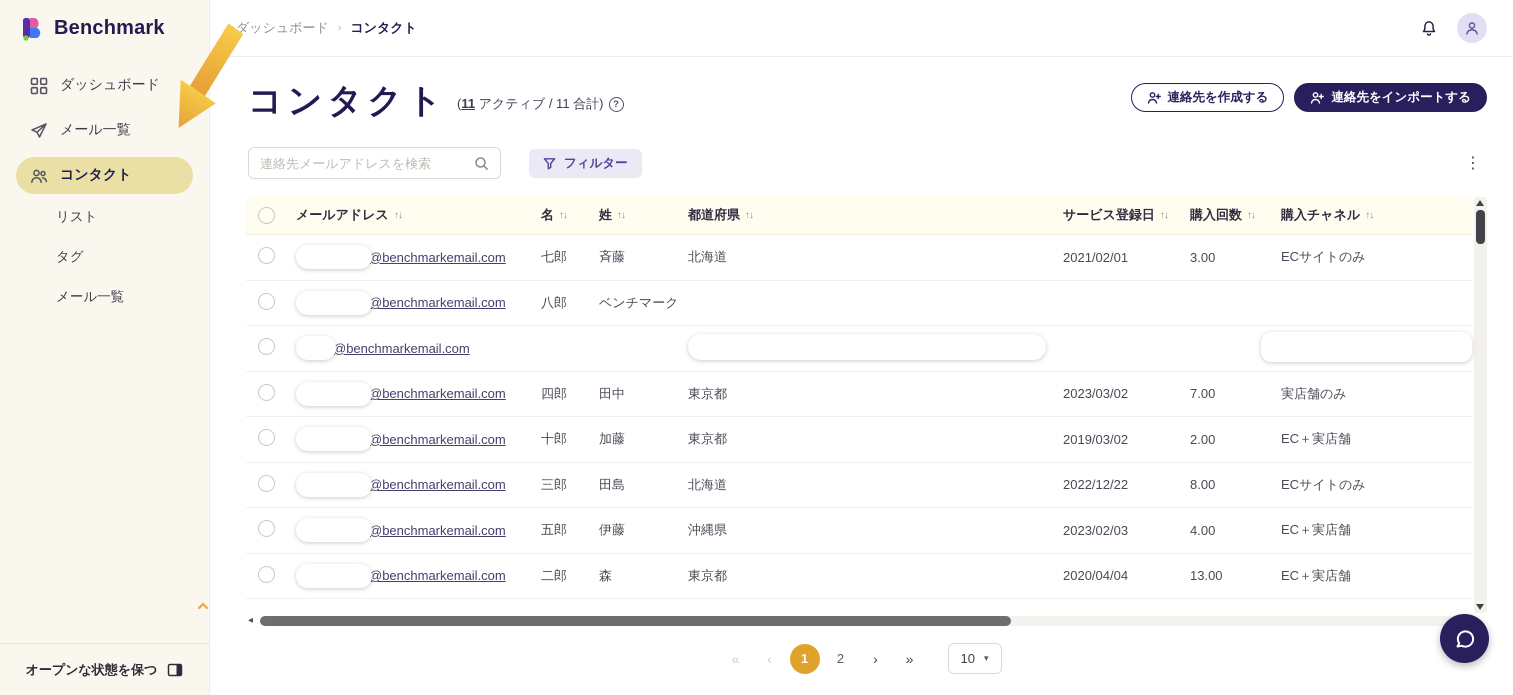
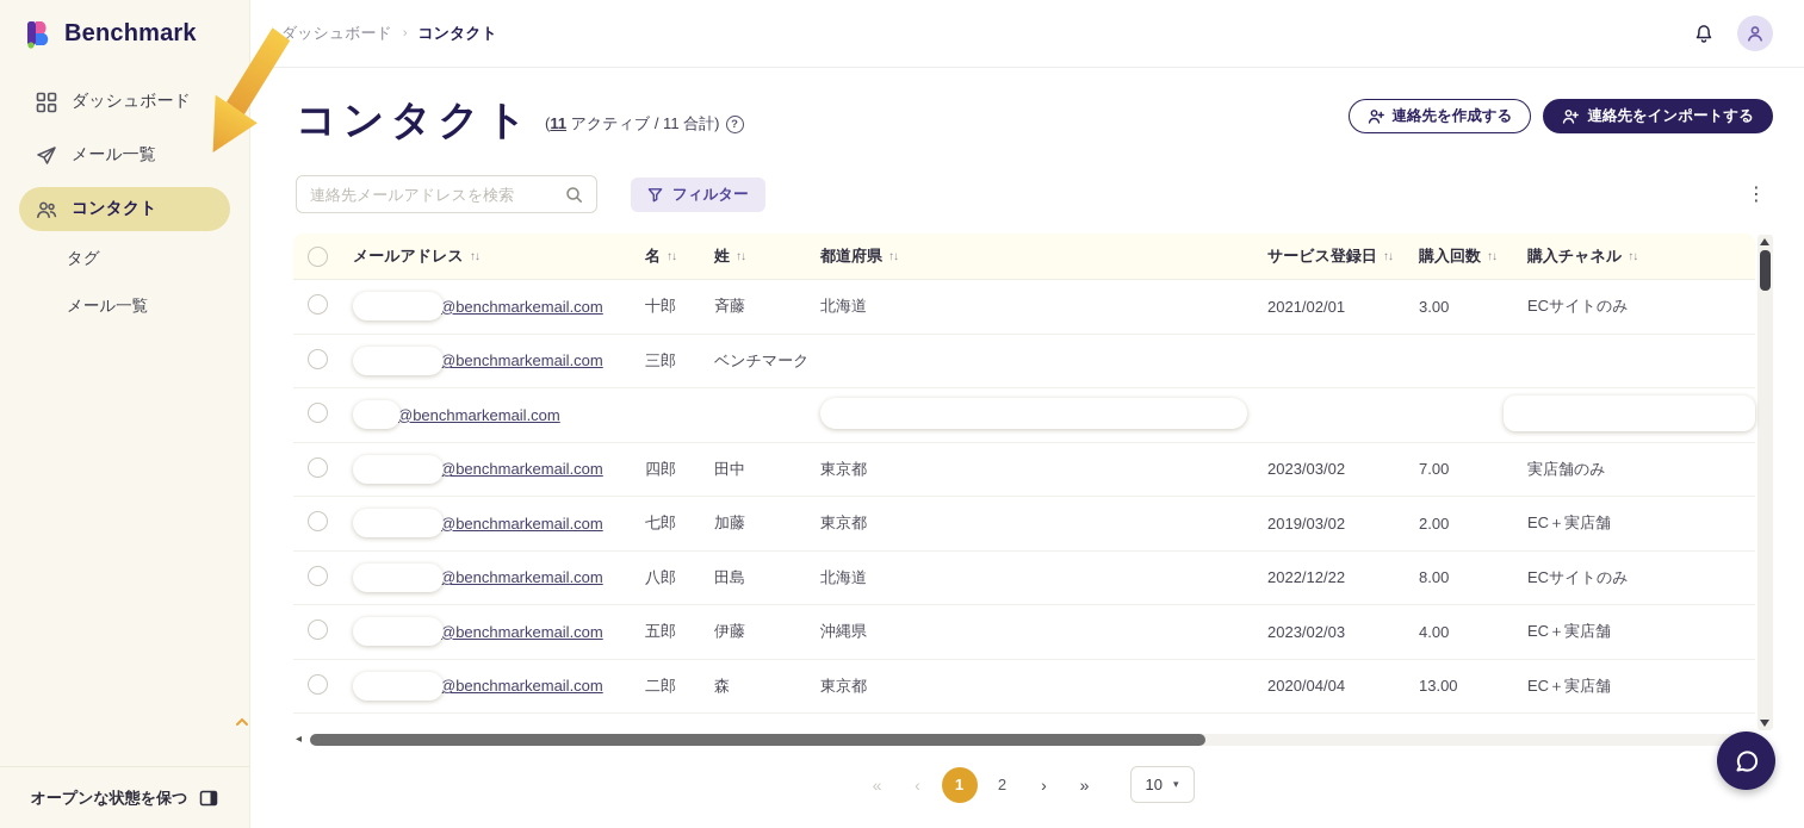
  Benchmark
  ダッシュボード
  メール一覧
  コンタクト
- リスト
  タグ
  メール一覧
  オープンな状態を保つ
  ダッシュボード
  ›
  コンタクト
  コンタクト
  (11 アクティブ / 11 合計)
  ?
  連絡先を作成する
  連絡先をインポートする
  連絡先メールアドレスを検索
  フィルター
  ⋮
  メールアドレス
  ↑↓
  名
  ↑↓
  姓
  ↑↓
  都道府県
  ↑↓
  サービス登録日
  ↑↓
  購入回数
  ↑↓
  購入チャネル
  ↑↓
  @benchmarkemail.com
- 七郎
+ 十郎
  斉藤
  北海道
  2021/02/01
  3.00
  ECサイトのみ
  @benchmarkemail.com
- 八郎
+ 三郎
  ベンチマーク
  @benchmarkemail.com
  @benchmarkemail.com
  四郎
  田中
  東京都
  2023/03/02
  7.00
  実店舗のみ
  @benchmarkemail.com
- 十郎
+ 七郎
  加藤
  東京都
  2019/03/02
  2.00
  EC＋実店舗
  @benchmarkemail.com
- 三郎
+ 八郎
  田島
  北海道
  2022/12/22
  8.00
  ECサイトのみ
  @benchmarkemail.com
  五郎
  伊藤
  沖縄県
  2023/02/03
  4.00
  EC＋実店舗
  @benchmarkemail.com
  二郎
  森
  東京都
  2020/04/04
  13.00
  EC＋実店舗
  ◂
  «
  ‹
  1
  2
  ›
  »
  10
  ▾
